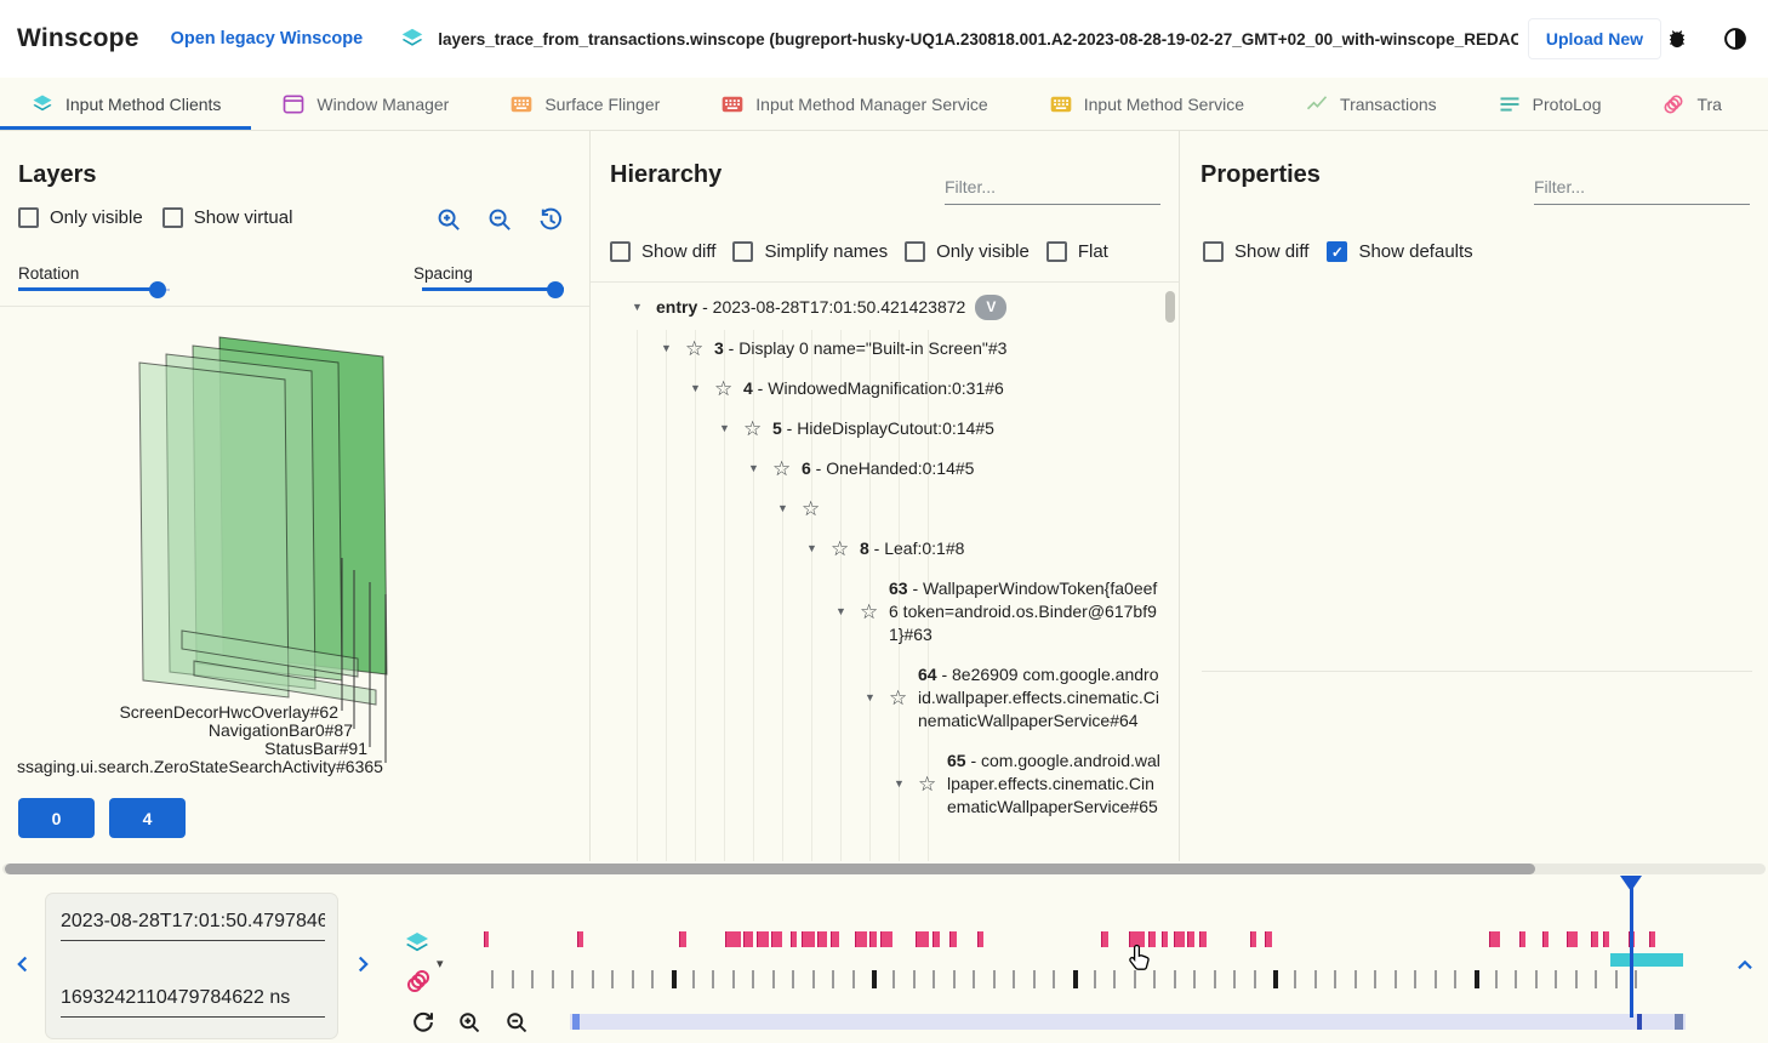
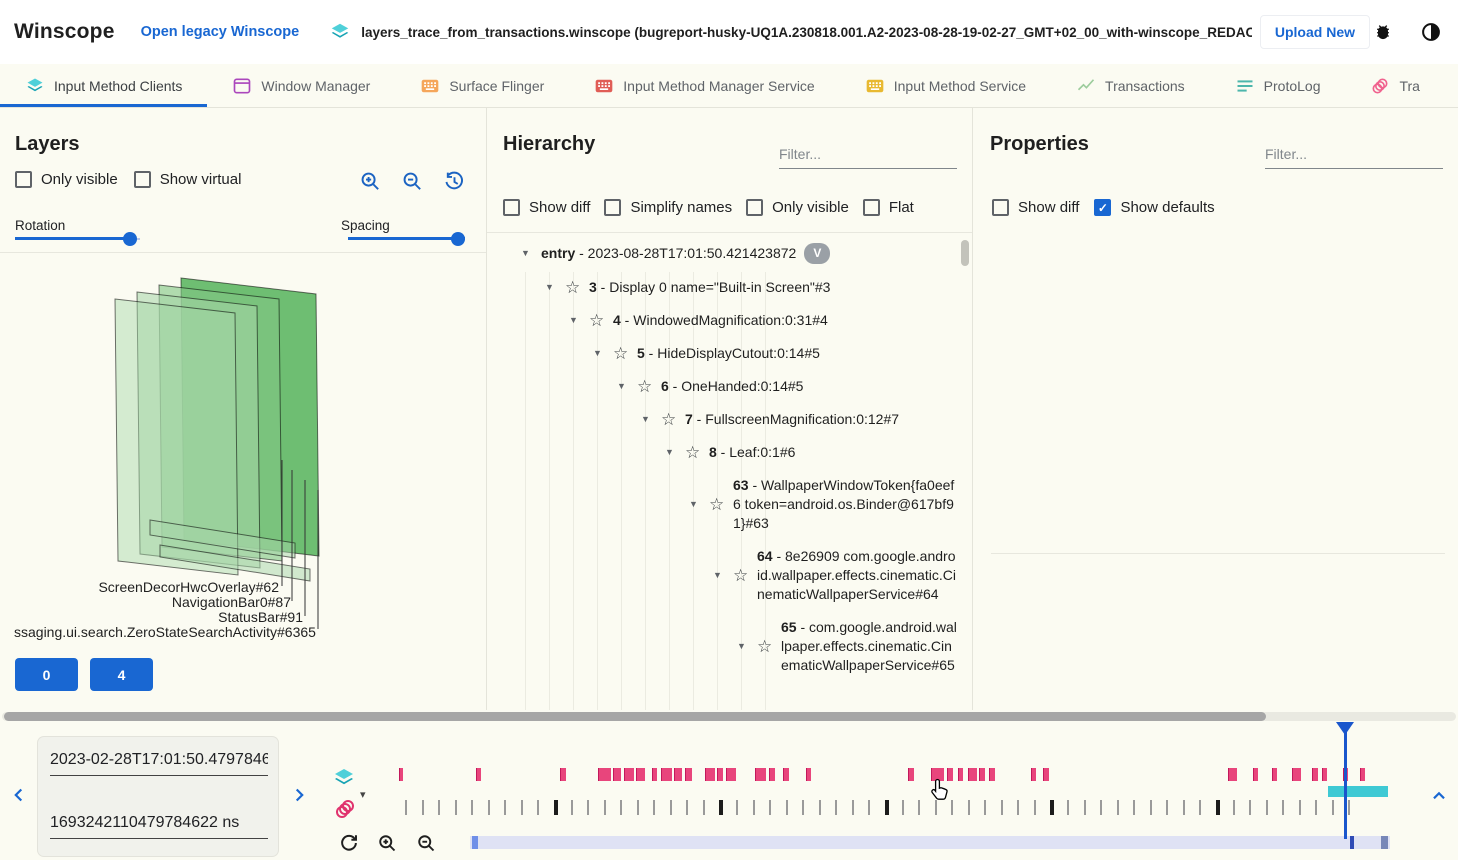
  Winscope
  Open legacy Winscope
  layers_trace_from_transactions.winscope (bugreport-husky-UQ1A.230818.001.A2-2023-08-28-19-02-27_GMT+02_00_with-winscope_REDAC
  Upload New
  Input Method Clients
  Window Manager
  Surface Flinger
  Input Method Manager Service
  Input Method Service
  Transactions
  ProtoLog
  Tra
  Layers
  Only visible
  Show virtual
  Rotation
  Spacing
  ScreenDecorHwcOverlay#62
  NavigationBar0#87
  StatusBar#91
  ssaging.ui.search.ZeroStateSearchActivity#6365
  0
  4
  Hierarchy
  Filter...
  Show diff
  Simplify names
  Only visible
  Flat
  ▼
  entry - 2023-08-28T17:01:50.421423872 V
  ▼
  ☆
  3 - Display 0 name="Built-in Screen"#3
  ▼
  ☆
- 4 - WindowedMagnification:0:31#6
+ 4 - WindowedMagnification:0:31#4
  ▼
  ☆
  5 - HideDisplayCutout:0:14#5
  ▼
  ☆
  6 - OneHanded:0:14#5
  ▼
  ☆
+ 7 - FullscreenMagnification:0:12#7
  ▼
  ☆
- 8 - Leaf:0:1#8
+ 8 - Leaf:0:1#6
  ▼
  ☆
  63 - WallpaperWindowToken{fa0eef6 token=android.os.Binder@617bf91}#63
  ▼
  ☆
  64 - 8e26909 com.google.android.wallpaper.effects.cinematic.CinematicWallpaperService#64
  ▼
  ☆
  65 - com.google.android.wallpaper.effects.cinematic.CinematicWallpaperService#65
  Properties
  Filter...
  Show diff
  ✓
  Show defaults
- 2023-08-28T17:01:50.4797846
+ 2023-02-28T17:01:50.4797846
  1693242110479784622 ns
  ▾
